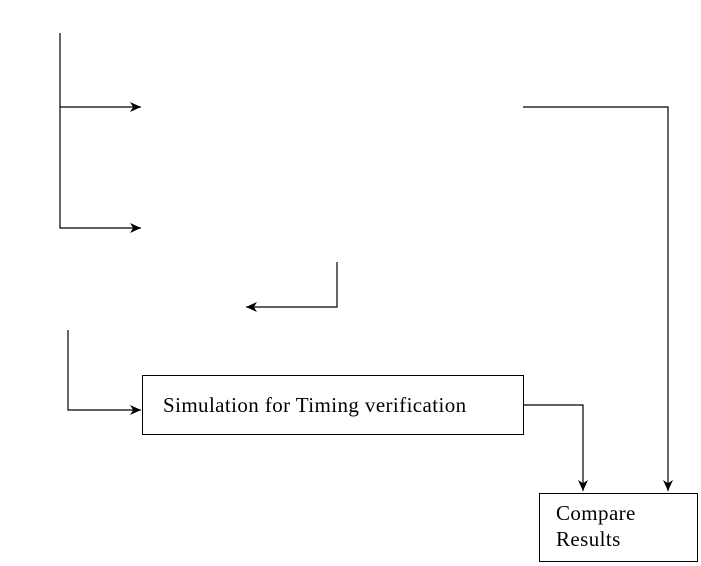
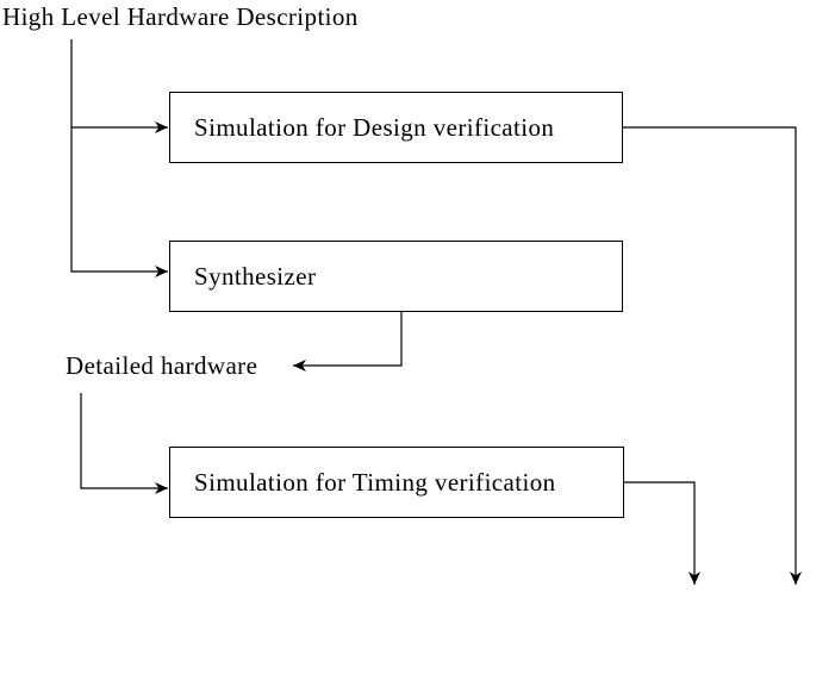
+ High Level Hardware Description
+ Simulation for Design verification
+ Synthesizer
+ Detailed hardware
  Simulation for Timing verification
- Compare
- Results
